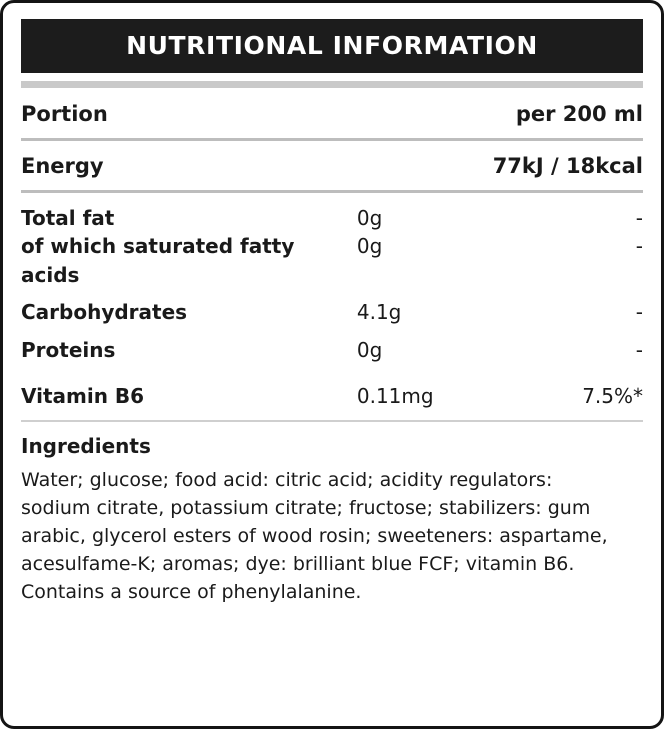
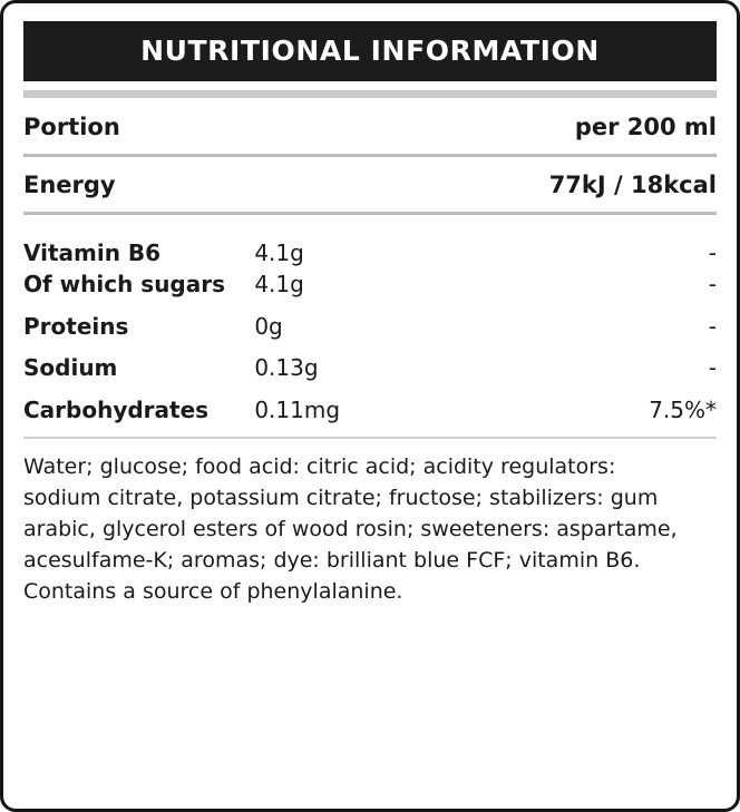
  NUTRITIONAL INFORMATION
  Portion	per 200 ml
  Energy	77kJ / 18kcal
- Total fat	0g	-
- of which saturated fatty acids	0g	-
- Carbohydrates	4.1g	-
+ Vitamin B6	4.1g	-
+ Of which sugars	4.1g	-
  Proteins	0g	-
+ Sodium	0.13g	-
- Vitamin B6	0.11mg	7.5%*
+ Carbohydrates	0.11mg	7.5%*
- Ingredients
  Water; glucose; food acid: citric acid; acidity regulators: sodium citrate, potassium citrate; fructose; stabilizers: gum arabic, glycerol esters of wood rosin; sweeteners: aspartame, acesulfame-K; aromas; dye: brilliant blue FCF; vitamin B6. Contains a source of phenylalanine.
